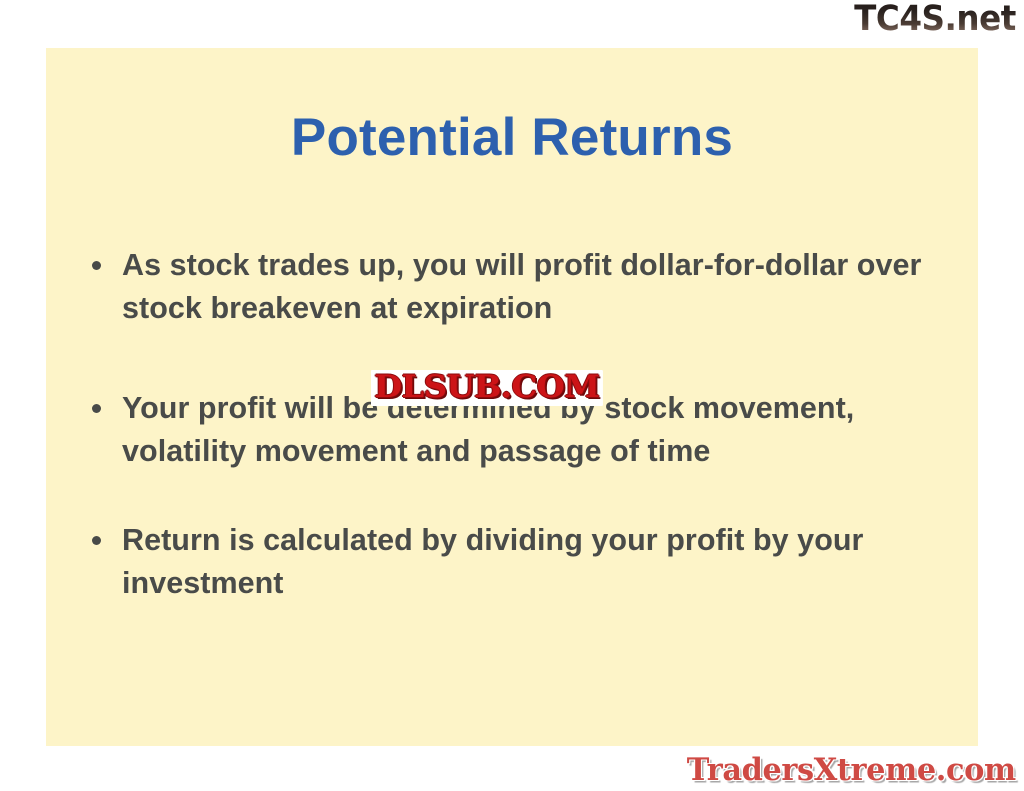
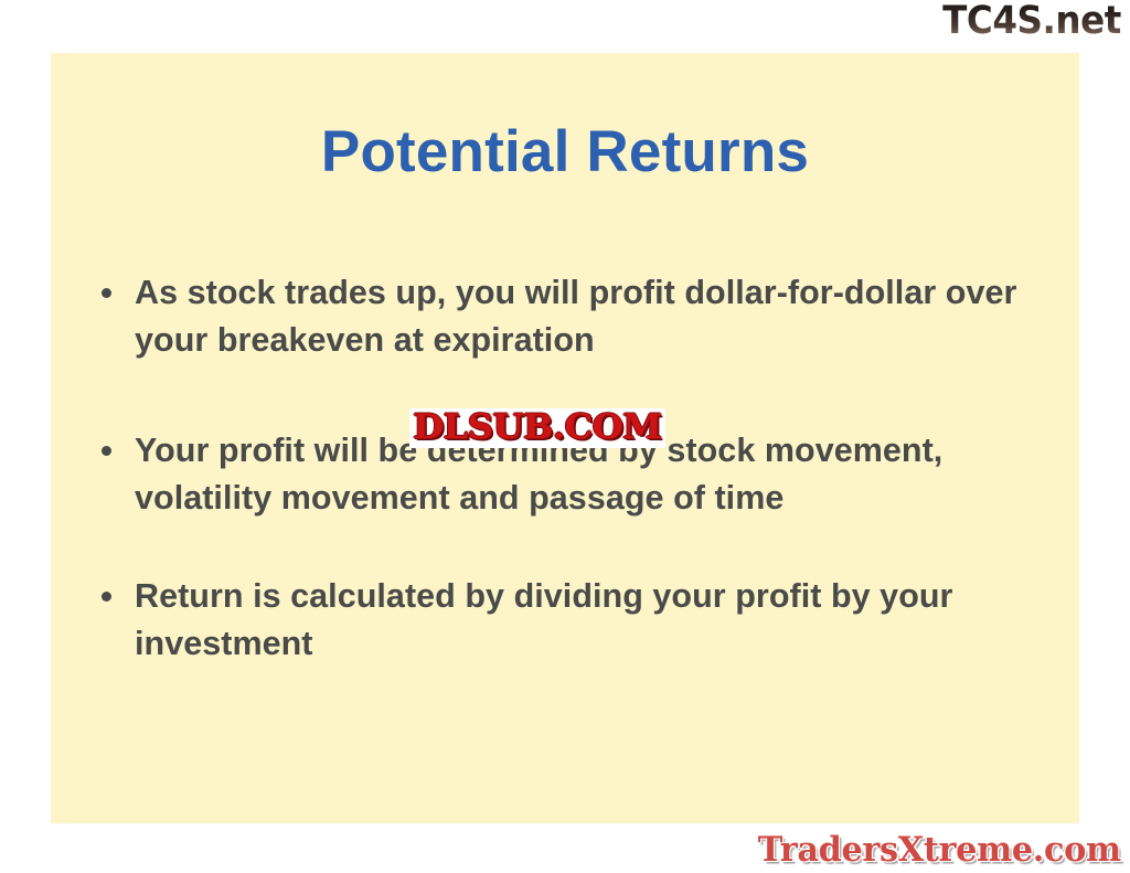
  TC4S.net
  Potential Returns
- As stock trades up, you will profit dollar-for-dollar over stock breakeven at expiration
+ As stock trades up, you will profit dollar-for-dollar over your breakeven at expiration
  Your profit will be determined by stock movement, volatility movement and passage of time
  Return is calculated by dividing your profit by your investment
  DLSUB.COM
  TradersXtreme.com
